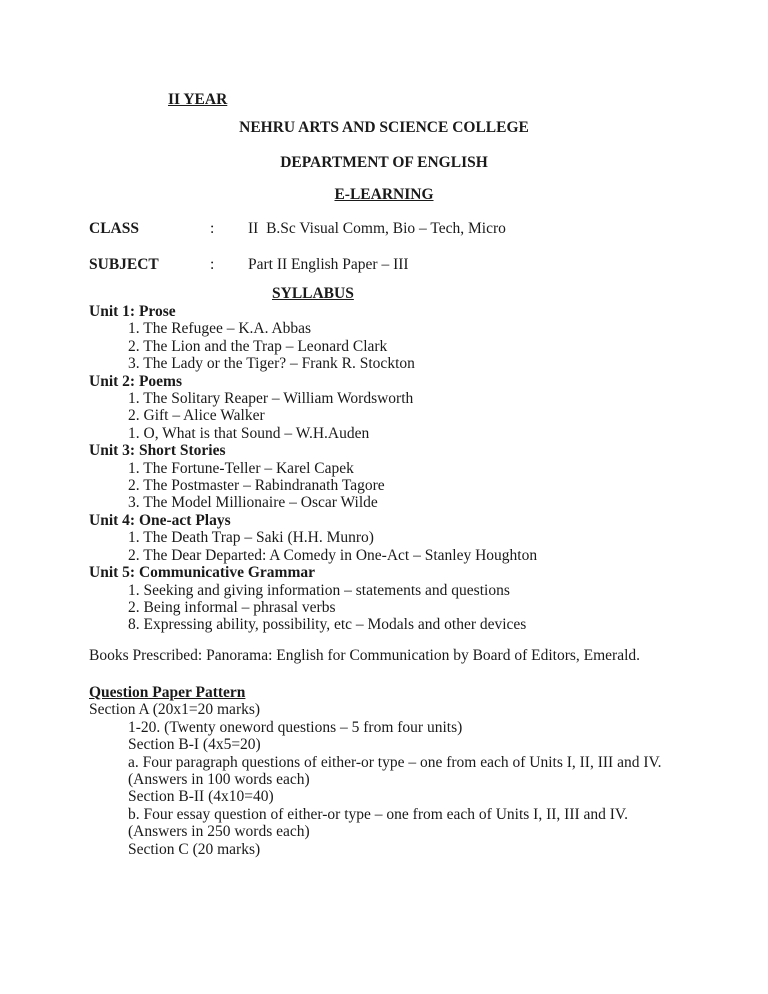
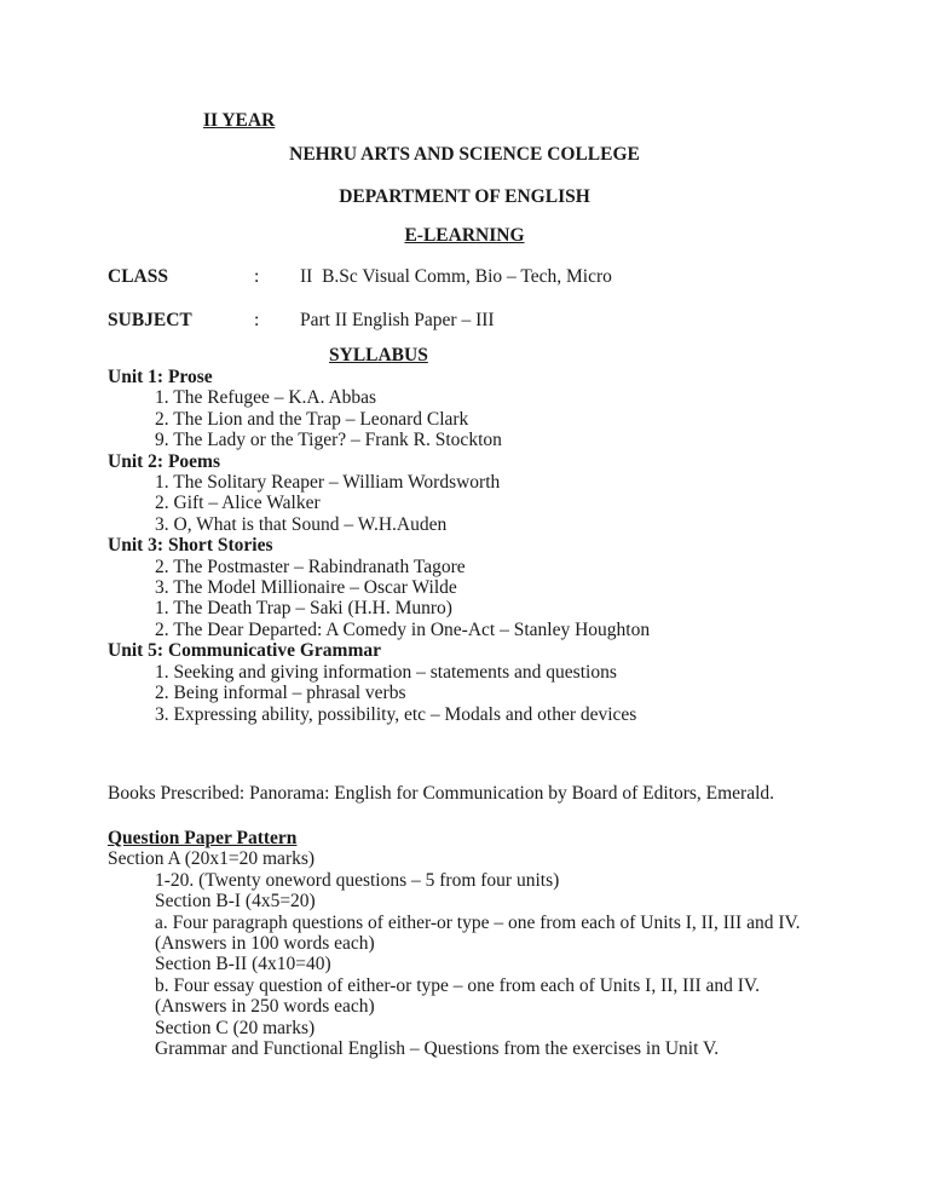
  II YEAR
  NEHRU ARTS AND SCIENCE COLLEGE
  DEPARTMENT OF ENGLISH
  E-LEARNING
  CLASS
  :
  II B.Sc Visual Comm, Bio – Tech, Micro
  SUBJECT
  :
  Part II English Paper – III
  SYLLABUS
  Unit 1: Prose
  1. The Refugee – K.A. Abbas
  2. The Lion and the Trap – Leonard Clark
- 3. The Lady or the Tiger? – Frank R. Stockton
+ 9. The Lady or the Tiger? – Frank R. Stockton
  Unit 2: Poems
  1. The Solitary Reaper – William Wordsworth
  2. Gift – Alice Walker
- 1. O, What is that Sound – W.H.Auden
+ 3. O, What is that Sound – W.H.Auden
  Unit 3: Short Stories
- 1. The Fortune-Teller – Karel Capek
  2. The Postmaster – Rabindranath Tagore
  3. The Model Millionaire – Oscar Wilde
- Unit 4: One-act Plays
  1. The Death Trap – Saki (H.H. Munro)
  2. The Dear Departed: A Comedy in One-Act – Stanley Houghton
  Unit 5: Communicative Grammar
  1. Seeking and giving information – statements and questions
  2. Being informal – phrasal verbs
- 8. Expressing ability, possibility, etc – Modals and other devices
+ 3. Expressing ability, possibility, etc – Modals and other devices
  Books Prescribed: Panorama: English for Communication by Board of Editors, Emerald.
  Question Paper Pattern
  Section A (20x1=20 marks)
  1-20. (Twenty oneword questions – 5 from four units)
  Section B-I (4x5=20)
  a. Four paragraph questions of either-or type – one from each of Units I, II, III and IV.
  (Answers in 100 words each)
  Section B-II (4x10=40)
  b. Four essay question of either-or type – one from each of Units I, II, III and IV.
  (Answers in 250 words each)
  Section C (20 marks)
+ Grammar and Functional English – Questions from the exercises in Unit V.
